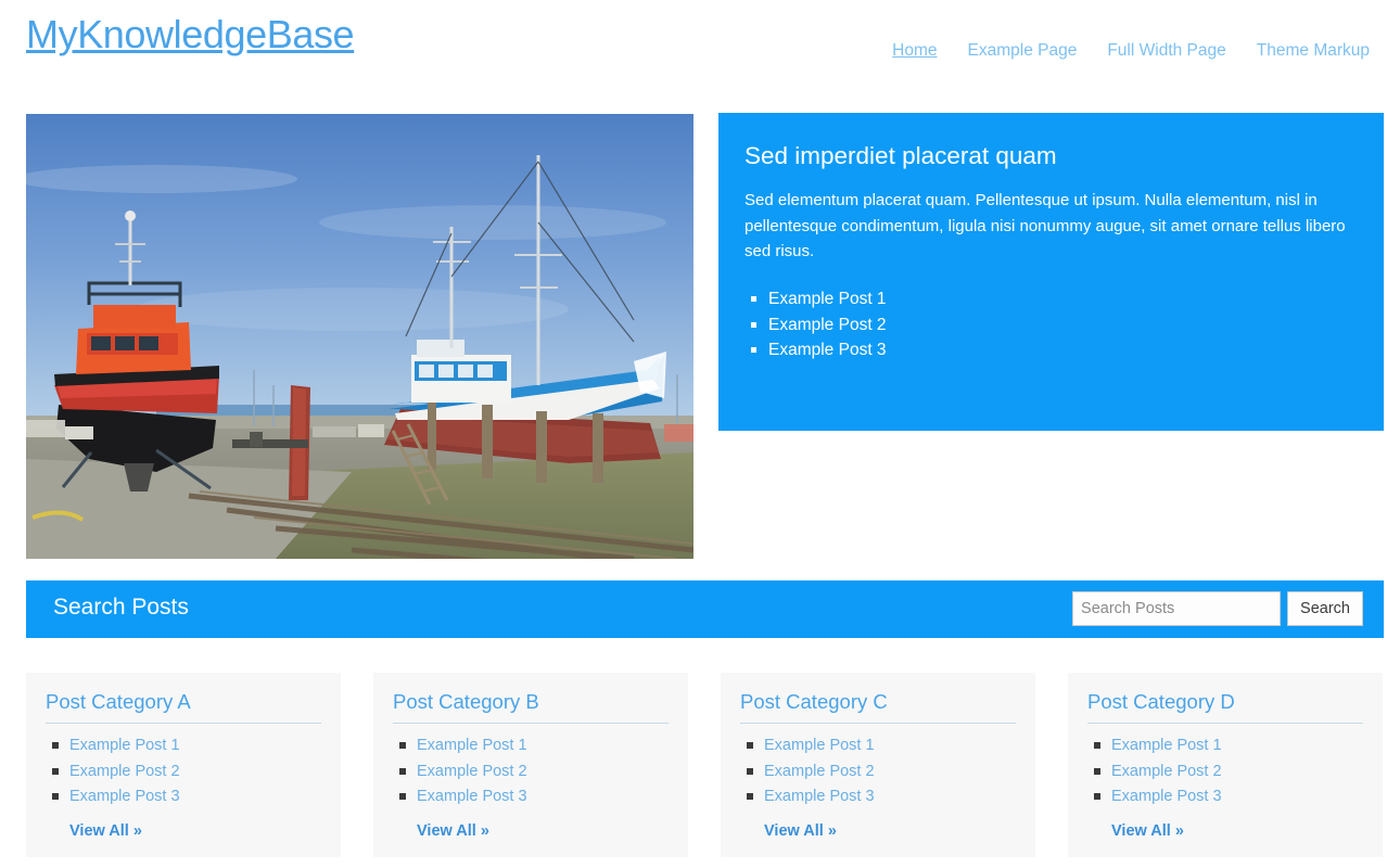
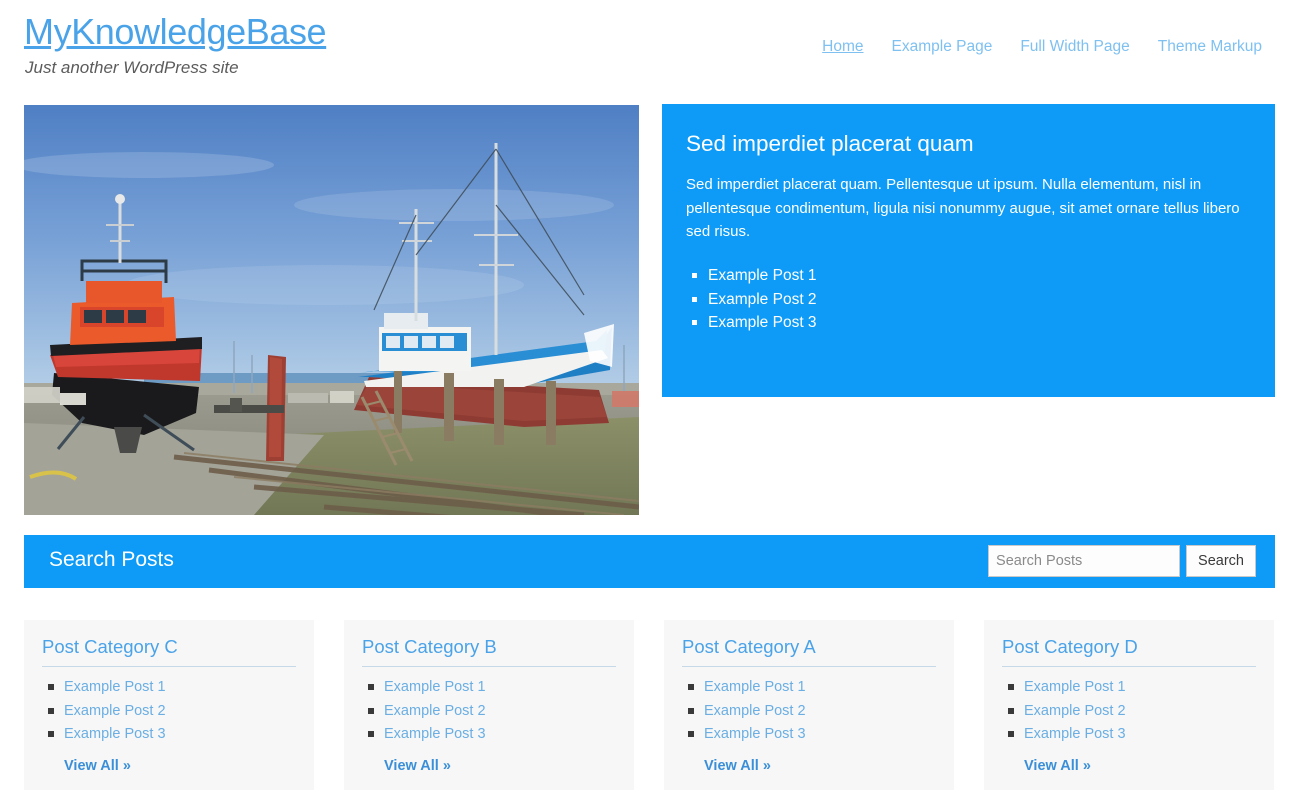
  MyKnowledgeBase
+ Just another WordPress site
  Home
  Example Page
  Full Width Page
  Theme Markup
  Sed imperdiet placerat quam
- Sed elementum placerat quam. Pellentesque ut ipsum. Nulla elementum, nisl in pellentesque condimentum, ligula nisi nonummy augue, sit amet ornare tellus libero sed risus.
+ Sed imperdiet placerat quam. Pellentesque ut ipsum. Nulla elementum, nisl in pellentesque condimentum, ligula nisi nonummy augue, sit amet ornare tellus libero sed risus.
  Example Post 1
  Example Post 2
  Example Post 3
  Search Posts
  Search Posts
  Search
- Post Category A
+ Post Category C
  Example Post 1
  Example Post 2
  Example Post 3
  View All »
  Post Category B
  Example Post 1
  Example Post 2
  Example Post 3
  View All »
- Post Category C
+ Post Category A
  Example Post 1
  Example Post 2
  Example Post 3
  View All »
  Post Category D
  Example Post 1
  Example Post 2
  Example Post 3
  View All »
